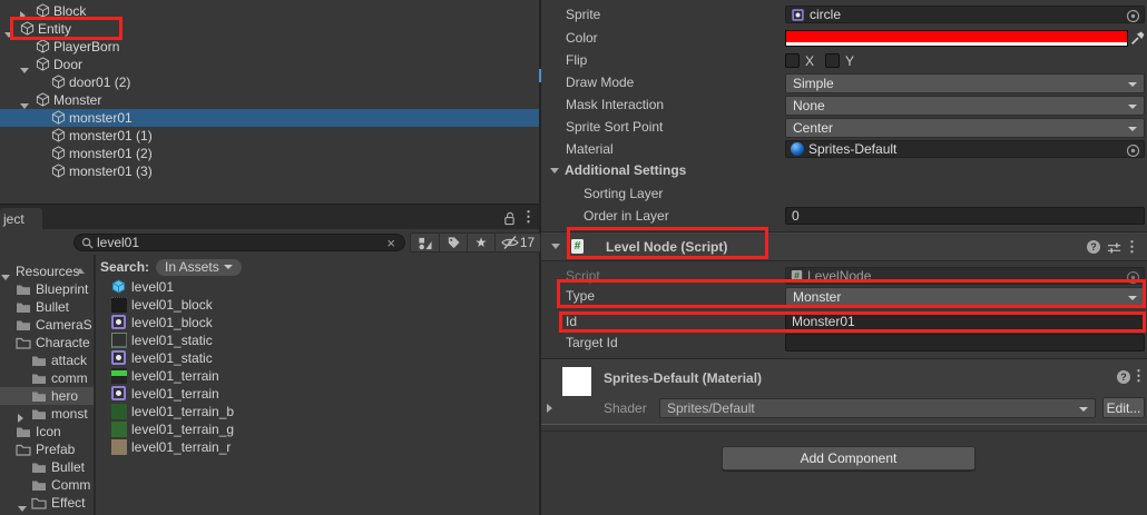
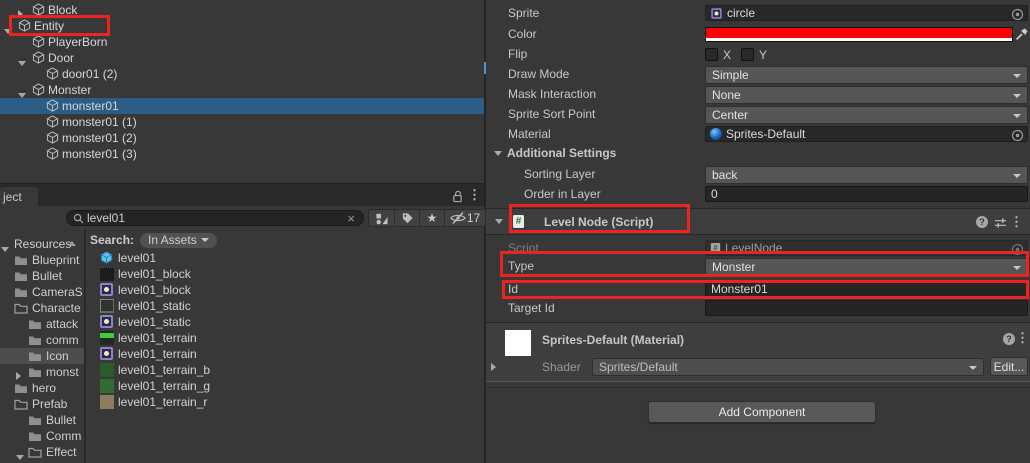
  Block
  Entity
  PlayerBorn
  Door
  door01 (2)
  Monster
  monster01
  monster01 (1)
  monster01 (2)
  monster01 (3)
  ject
  ⋮
  level01
  ×
  ★
  17
  Resources
  Blueprint
  Bullet
  CameraS
  Characte
  attack
  comm
- hero
+ Icon
  monst
- Icon
+ hero
  Prefab
  Bullet
  Comm
  Effect
  Search:
  In Assets
  level01
  level01_block
  level01_block
  level01_static
  level01_static
  level01_terrain
  level01_terrain
  level01_terrain_b
  level01_terrain_g
  level01_terrain_r
  Sprite
  circle
  Color
  Flip
  X
  Y
  Draw Mode
  Simple
  Mask Interaction
  None
  Sprite Sort Point
  Center
  Material
  Sprites-Default
  Additional Settings
  Sorting Layer
+ back
  Order in Layer
  0
  #
  Level Node (Script)
  ?
  ⋮
  Script
  #
  LevelNode
  Type
  Monster
  Id
  Monster01
  Target Id
  Sprites-Default (Material)
  ?
  ⋮
  Shader
  Sprites/Default
  Edit...
  Add Component
